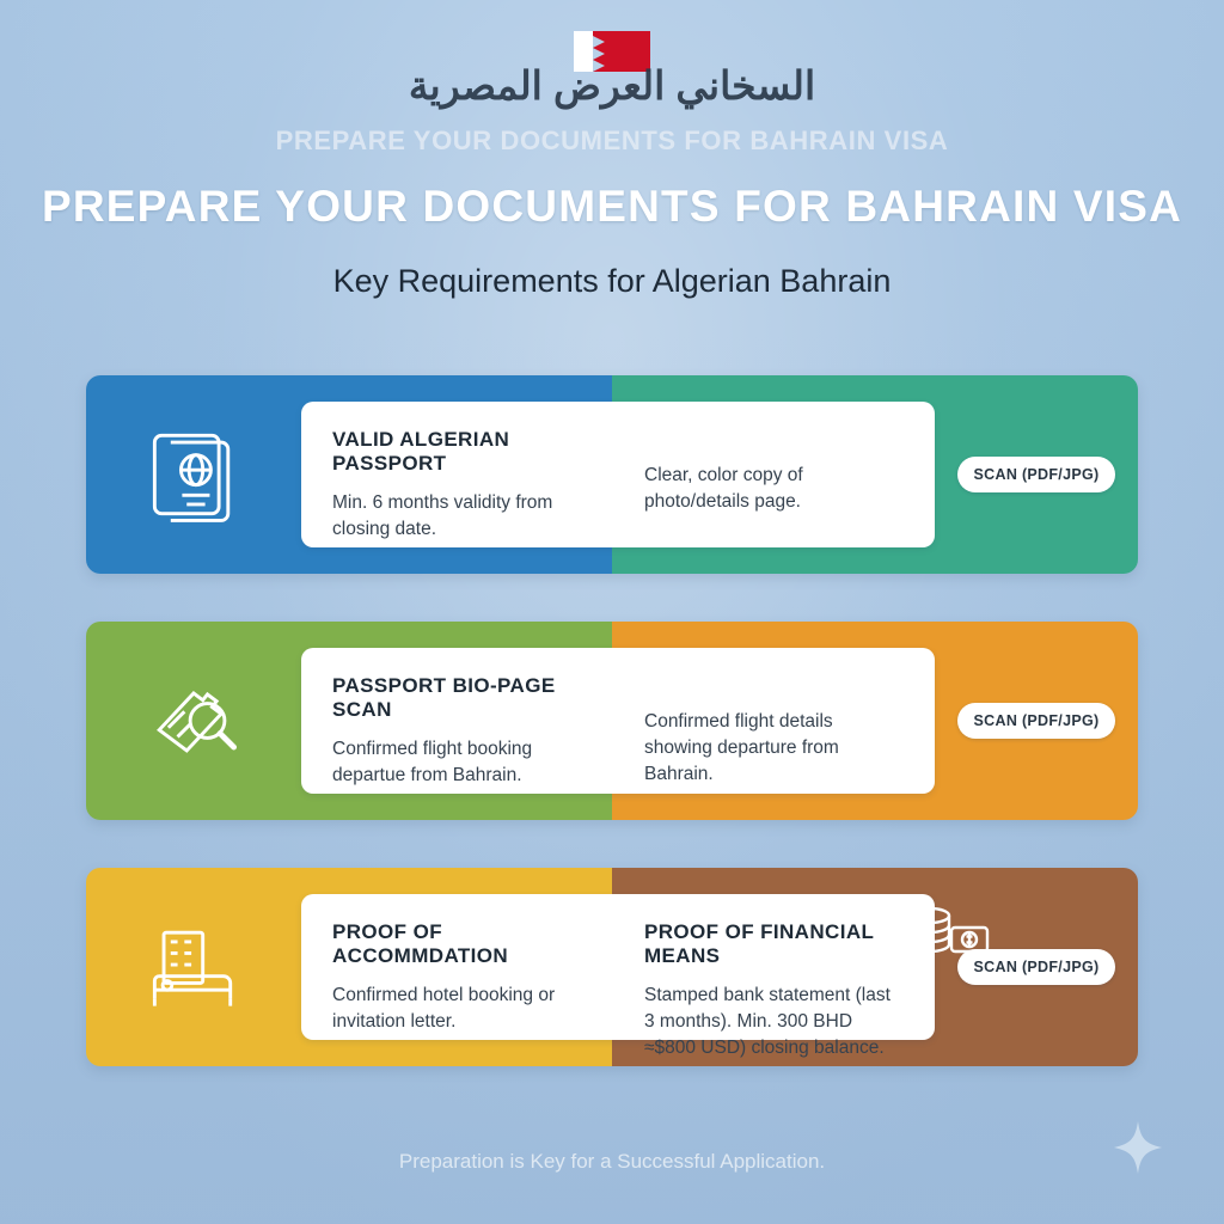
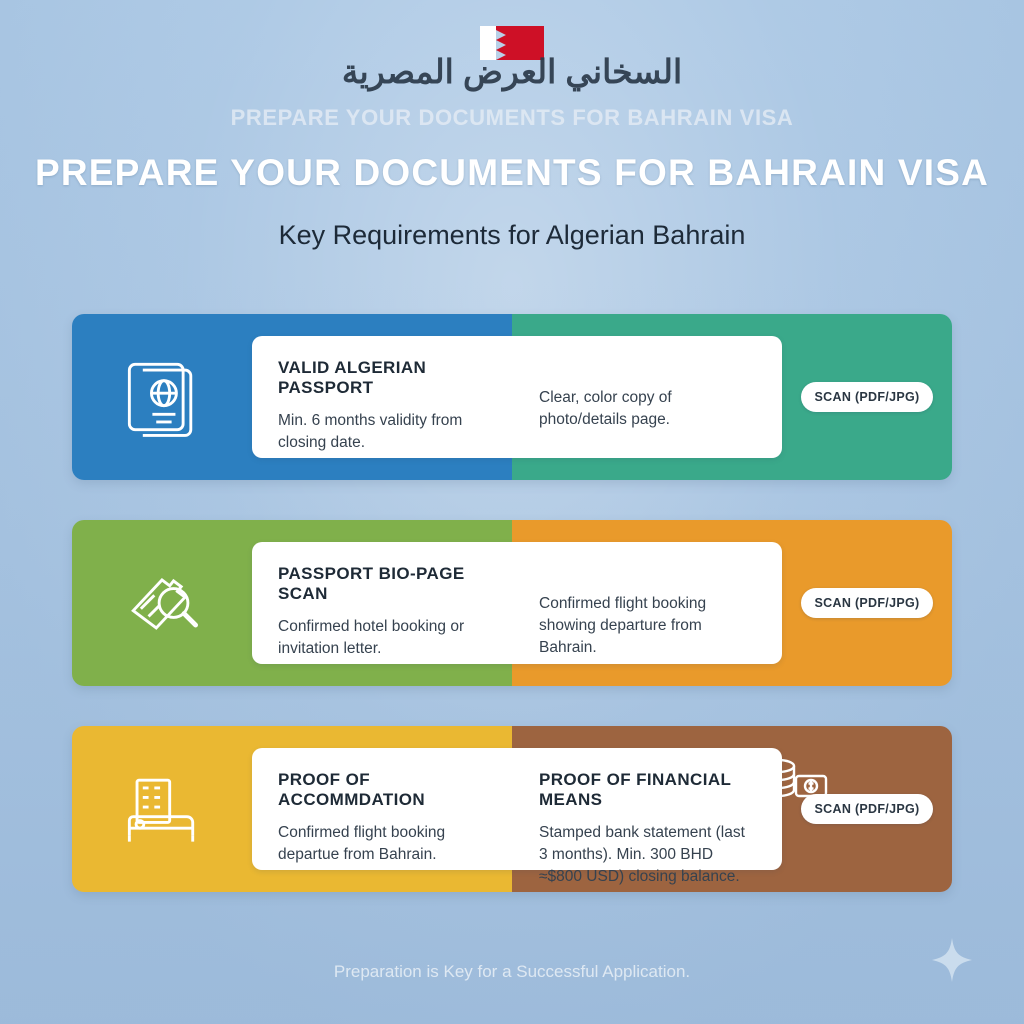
  السخاني العرض المصرية
  PREPARE YOUR DOCUMENTS FOR BAHRAIN VISA
  PREPARE YOUR DOCUMENTS FOR BAHRAIN VISA
  Key Requirements for Algerian Bahrain
  VALID ALGERIAN PASSPORT
  Min. 6 months validity from closing date.
  Clear, color copy of photo/details page.
  SCAN (PDF/JPG)
  PASSPORT BIO-PAGE SCAN
- Confirmed flight booking departue from Bahrain.
+ Confirmed hotel booking or invitation letter.
- Confirmed flight details showing departure from Bahrain.
+ Confirmed flight booking showing departure from Bahrain.
  SCAN (PDF/JPG)
  PROOF OF ACCOMMDATION
- Confirmed hotel booking or invitation letter.
+ Confirmed flight booking departue from Bahrain.
  PROOF OF FINANCIAL MEANS
  Stamped bank statement (last 3 months). Min. 300 BHD ≈$800 USD) closing balance.
  SCAN (PDF/JPG)
  Preparation is Key for a Successful Application.
